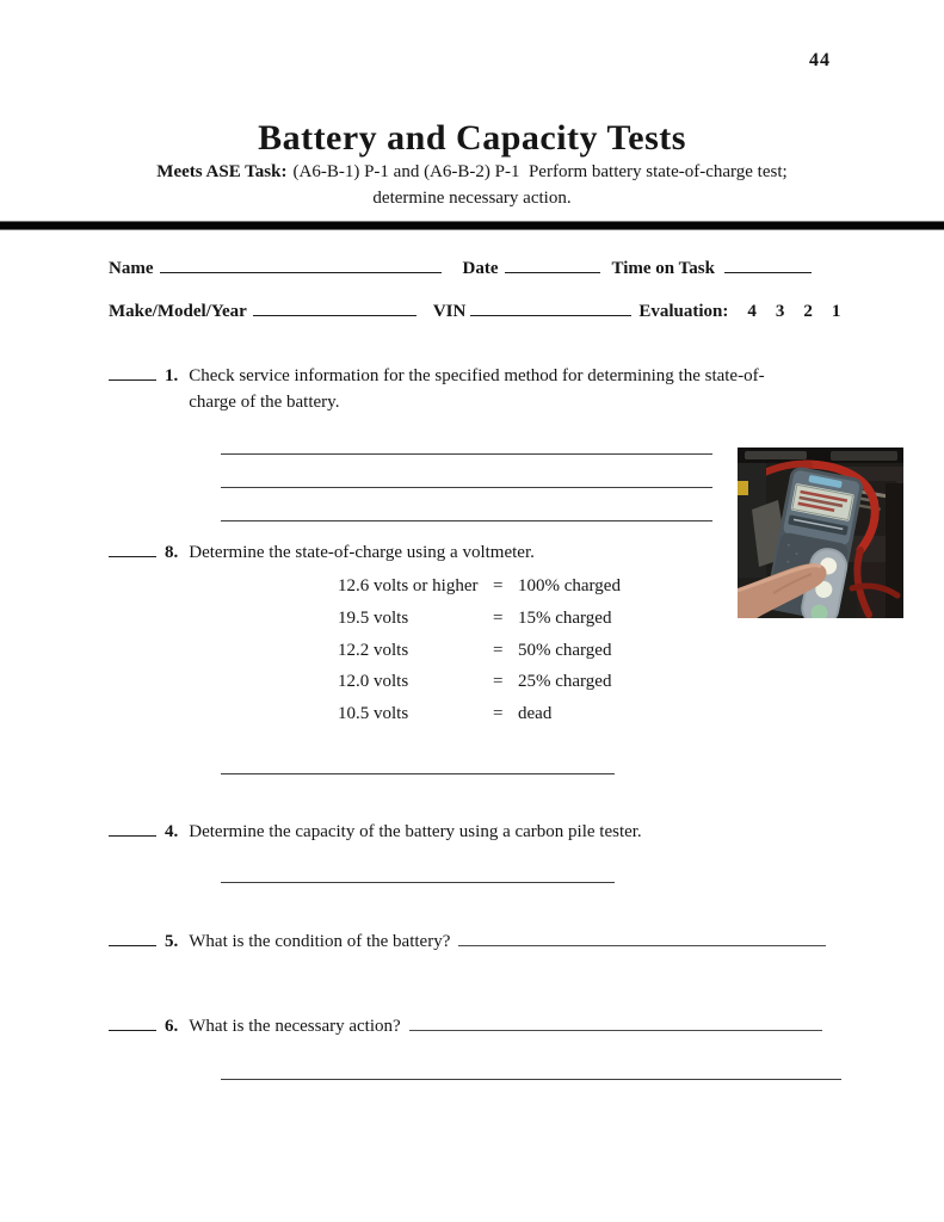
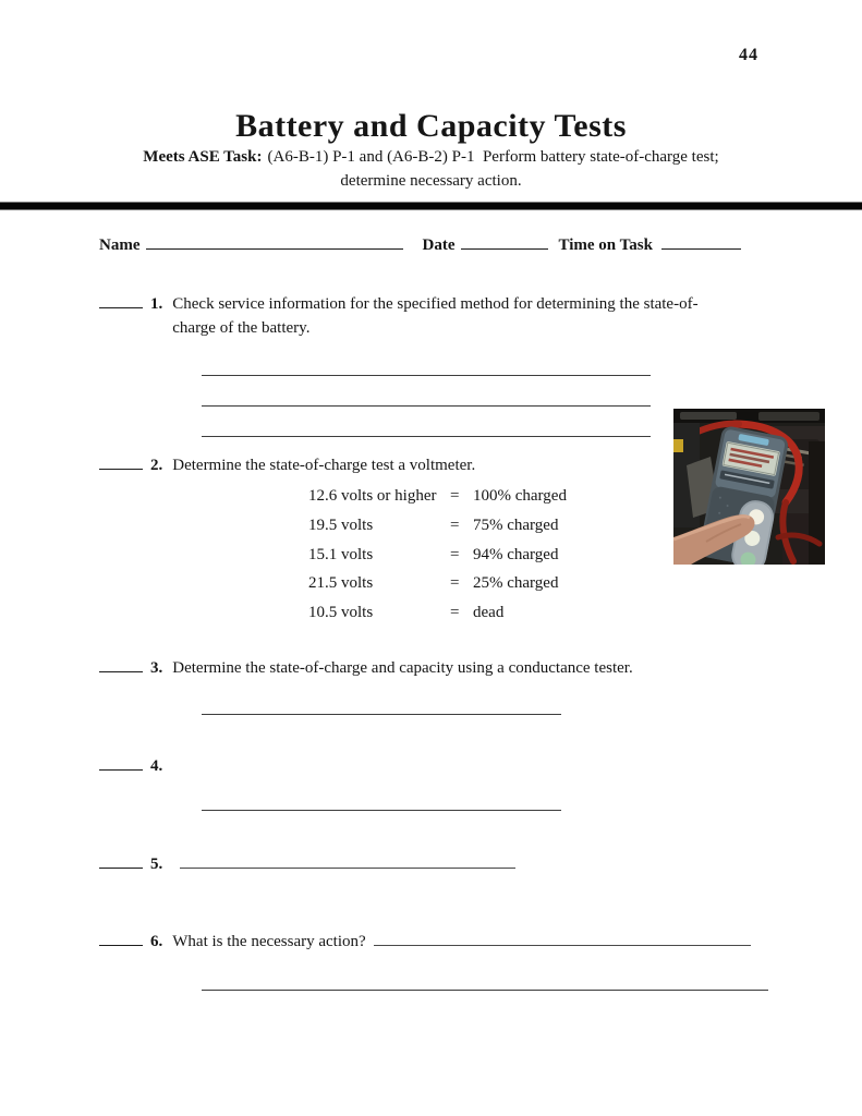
  44
  Battery and Capacity Tests
  Meets ASE Task: (A6-B-1) P-1 and (A6-B-2) P-1 Perform battery state-of-charge test;
  determine necessary action.
  Name
  Date
  Time on Task
- Make/Model/Year
- VIN
- Evaluation:
- 4
- 3
- 2
- 1
  1.
  Check service information for the specified method for determining the state-of-charge of the battery.
- 8.
+ 2.
- Determine the state-of-charge using a voltmeter.
+ Determine the state-of-charge test a voltmeter.
  12.6 volts or higher
  =
  100% charged
  19.5 volts
  =
- 15% charged
+ 75% charged
- 12.2 volts
+ 15.1 volts
  =
- 50% charged
+ 94% charged
- 12.0 volts
+ 21.5 volts
  =
  25% charged
  10.5 volts
  =
  dead
+ 3.
+ Determine the state-of-charge and capacity using a conductance tester.
  4.
- Determine the capacity of the battery using a carbon pile tester.
  5.
- What is the condition of the battery?
  6.
  What is the necessary action?
